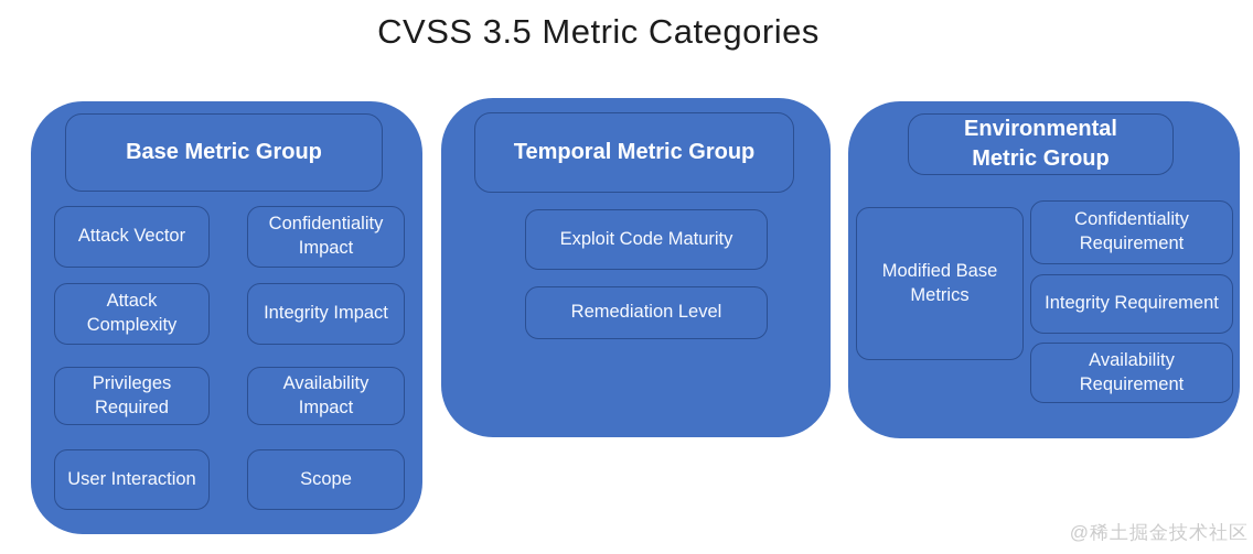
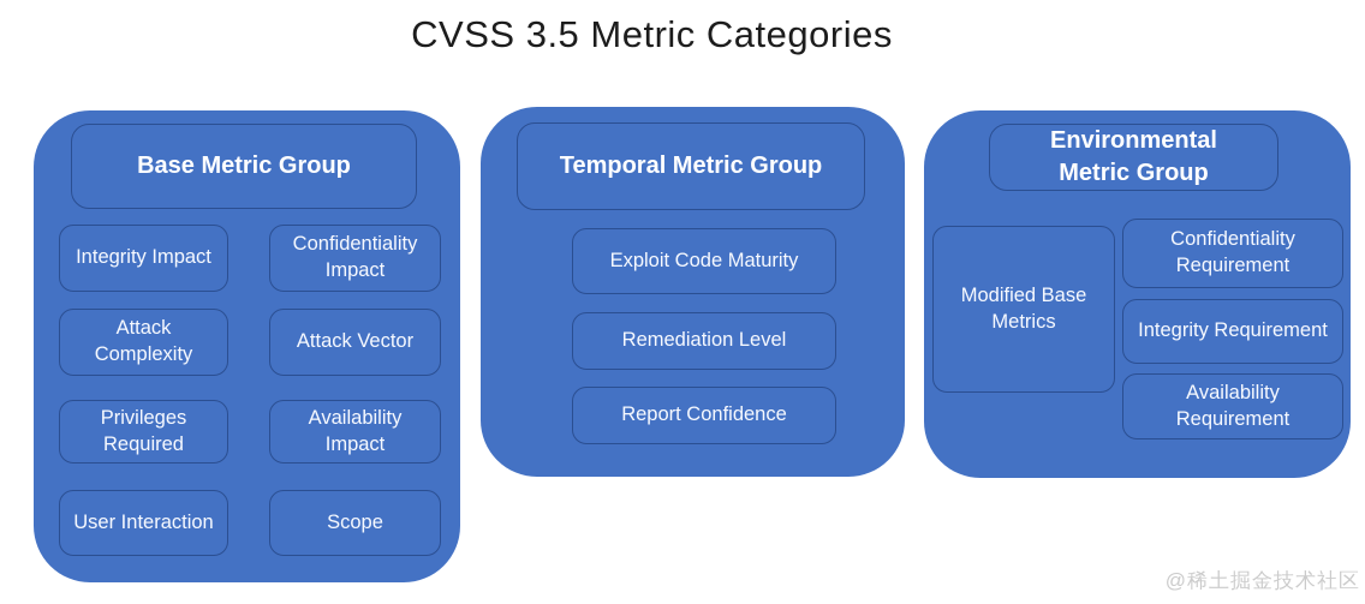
  CVSS 3.5 Metric Categories
  Base Metric Group
- Attack Vector
+ Integrity Impact
  Confidentiality Impact
  Attack Complexity
- Integrity Impact
+ Attack Vector
  Privileges Required
  Availability Impact
  User Interaction
  Scope
  Temporal Metric Group
  Exploit Code Maturity
  Remediation Level
+ Report Confidence
  Environmental
  Metric Group
  Modified Base Metrics
  Confidentiality Requirement
  Integrity Requirement
  Availability Requirement
  @稀土掘金技术社区
